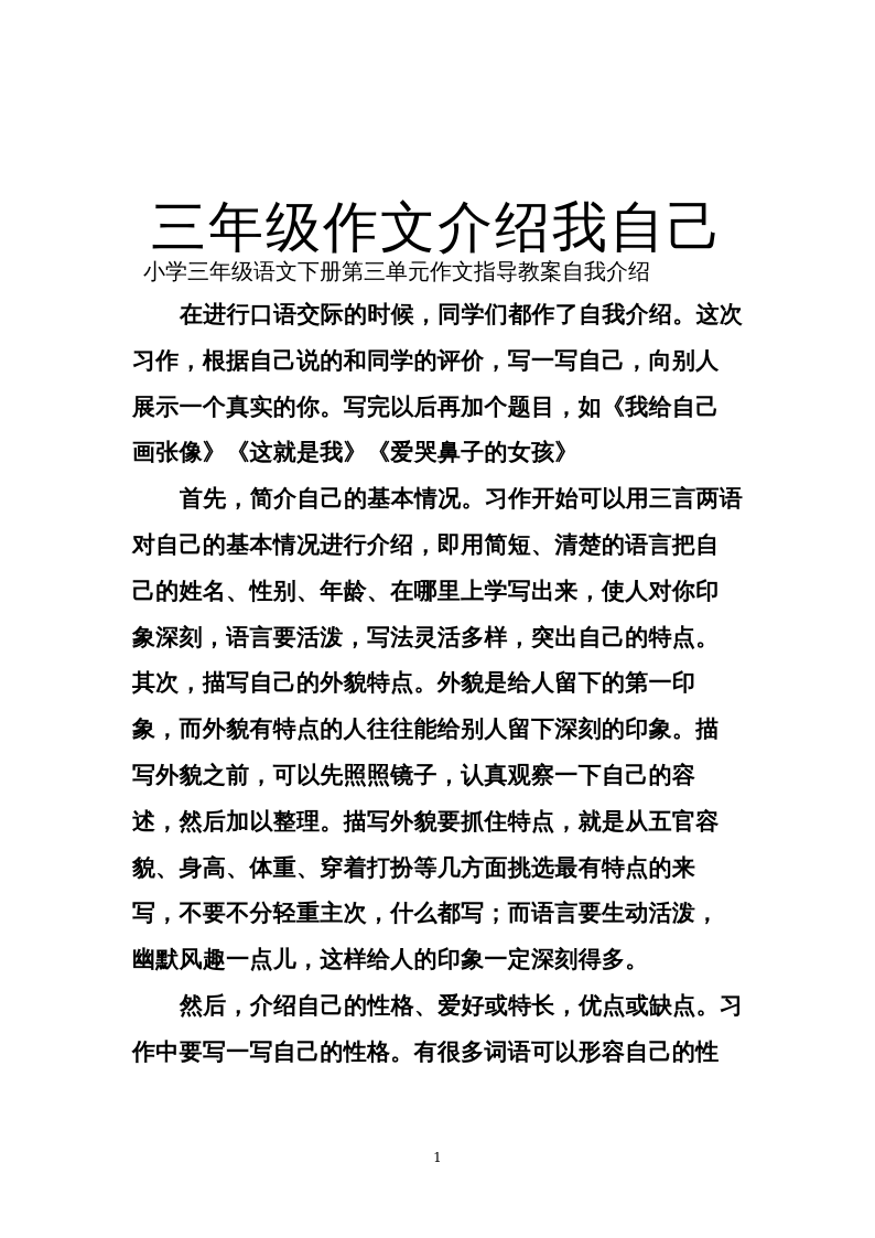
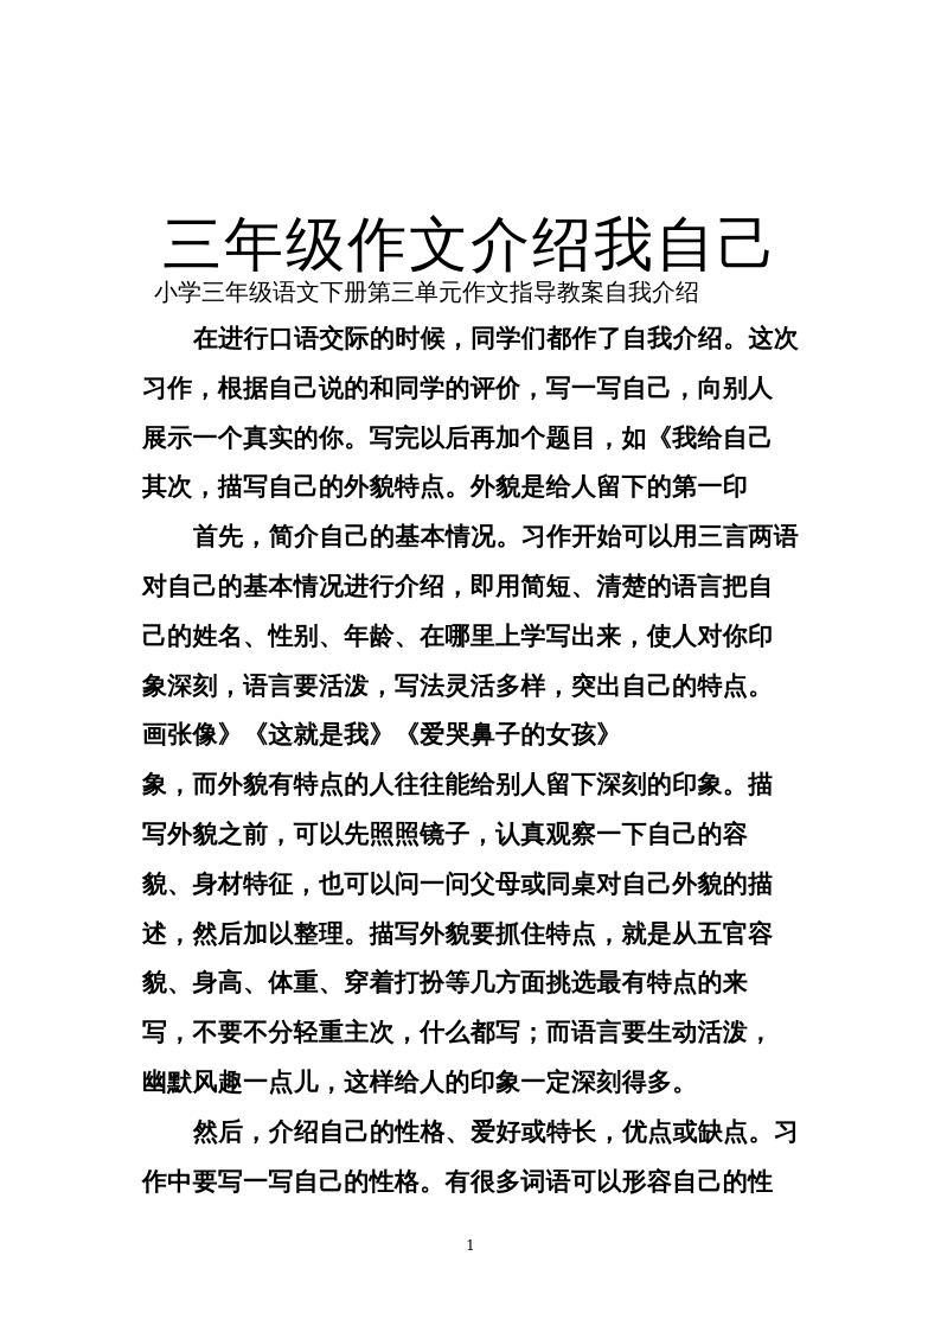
  三年级作文介绍我自己
  小学三年级语文下册第三单元作文指导教案自我介绍
  在进行口语交际的时候，同学们都作了自我介绍。这次
  习作，根据自己说的和同学的评价，写一写自己，向别人
  展示一个真实的你。写完以后再加个题目，如《我给自己
- 画张像》《这就是我》《爱哭鼻子的女孩》
+ 其次，描写自己的外貌特点。外貌是给人留下的第一印
  首先，简介自己的基本情况。习作开始可以用三言两语
  对自己的基本情况进行介绍，即用简短、清楚的语言把自
  己的姓名、性别、年龄、在哪里上学写出来，使人对你印
  象深刻，语言要活泼，写法灵活多样，突出自己的特点。
- 其次，描写自己的外貌特点。外貌是给人留下的第一印
+ 画张像》《这就是我》《爱哭鼻子的女孩》
  象，而外貌有特点的人往往能给别人留下深刻的印象。描
  写外貌之前，可以先照照镜子，认真观察一下自己的容
+ 貌、身材特征，也可以问一问父母或同桌对自己外貌的描
  述，然后加以整理。描写外貌要抓住特点，就是从五官容
  貌、身高、体重、穿着打扮等几方面挑选最有特点的来
  写，不要不分轻重主次，什么都写；而语言要生动活泼，
  幽默风趣一点儿，这样给人的印象一定深刻得多。
  然后，介绍自己的性格、爱好或特长，优点或缺点。习
  作中要写一写自己的性格。有很多词语可以形容自己的性
  1
